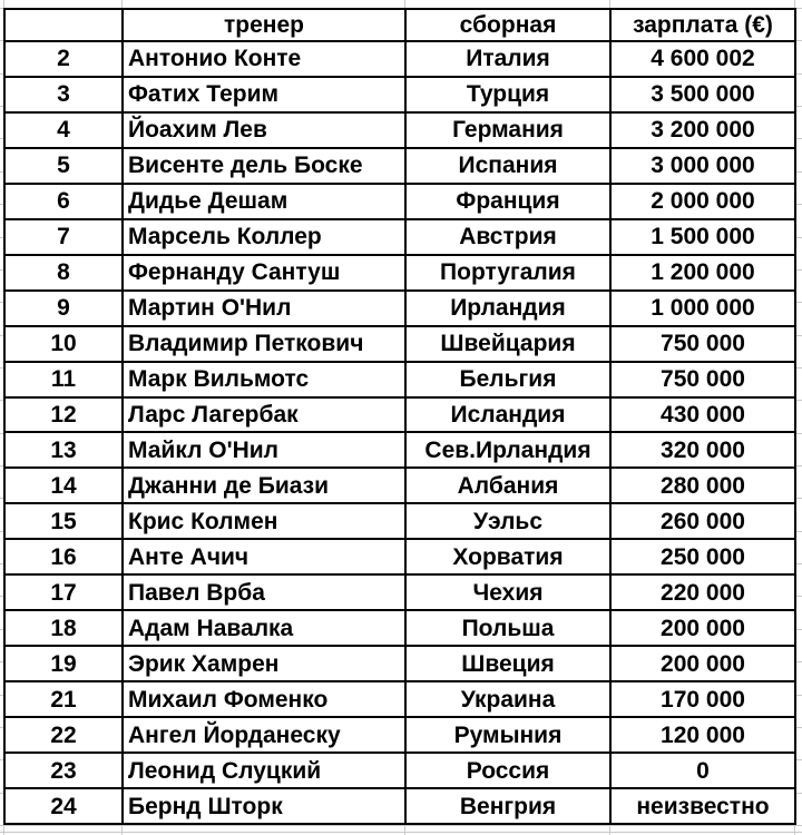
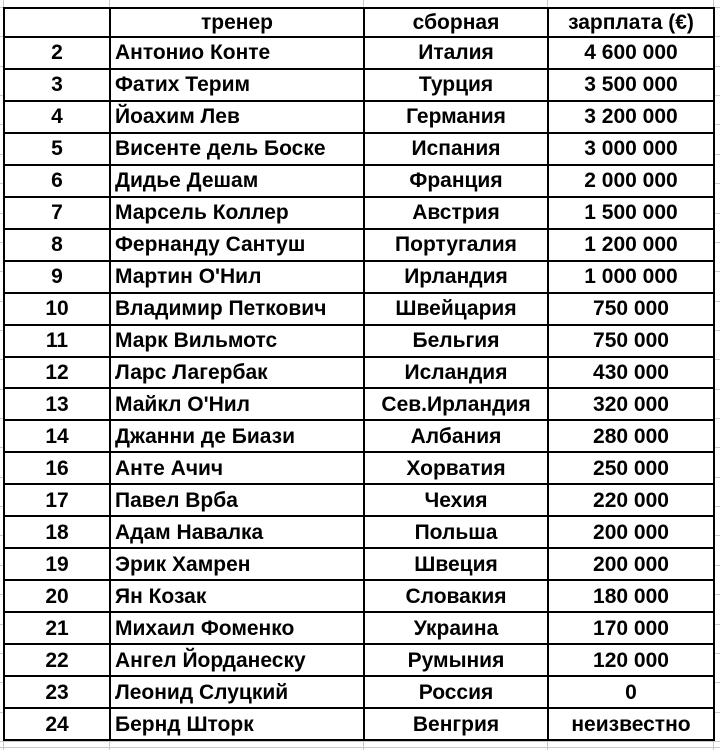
  	тренер	сборная	зарплата (€)
- 2	Антонио Конте	Италия	4 600 002
+ 2	Антонио Конте	Италия	4 600 000
  3	Фатих Терим	Турция	3 500 000
  4	Йоахим Лев	Германия	3 200 000
  5	Висенте дель Боске	Испания	3 000 000
  6	Дидье Дешам	Франция	2 000 000
  7	Марсель Коллер	Австрия	1 500 000
  8	Фернанду Сантуш	Португалия	1 200 000
  9	Мартин О'Нил	Ирландия	1 000 000
  10	Владимир Петкович	Швейцария	750 000
  11	Марк Вильмотс	Бельгия	750 000
  12	Ларс Лагербак	Исландия	430 000
  13	Майкл О'Нил	Сев.Ирландия	320 000
  14	Джанни де Биази	Албания	280 000
- 15	Крис Колмен	Уэльс	260 000
  16	Анте Ачич	Хорватия	250 000
  17	Павел Врба	Чехия	220 000
  18	Адам Навалка	Польша	200 000
  19	Эрик Хамрен	Швеция	200 000
+ 20	Ян Козак	Словакия	180 000
  21	Михаил Фоменко	Украина	170 000
  22	Ангел Йорданеску	Румыния	120 000
  23	Леонид Слуцкий	Россия	0
  24	Бернд Шторк	Венгрия	неизвестно
